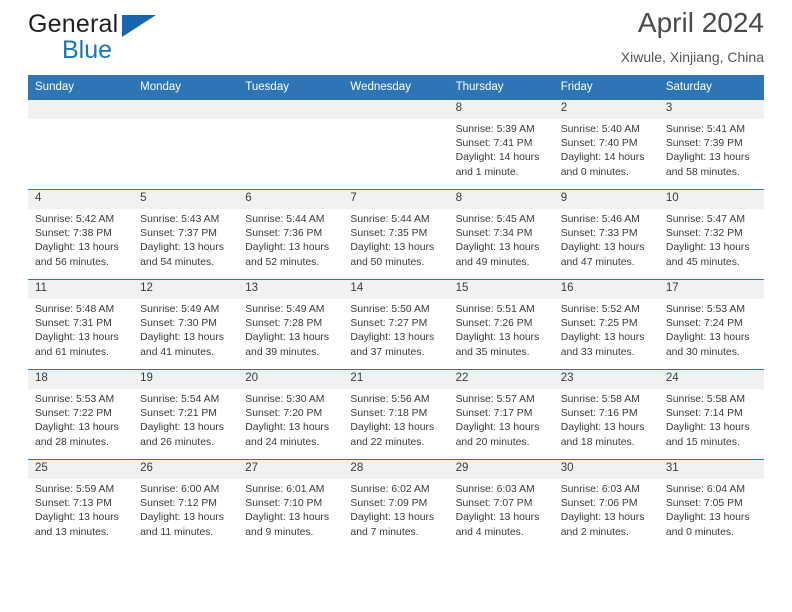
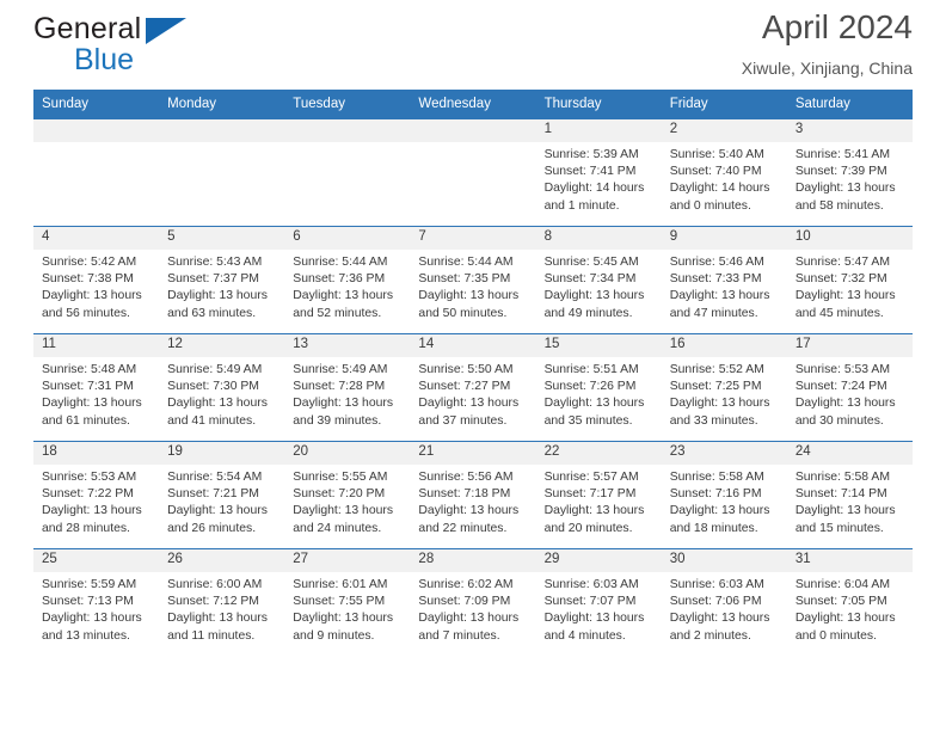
  General
  Blue
  April 2024
  Xiwule, Xinjiang, China
  Sunday	Monday	Tuesday	Wednesday	Thursday	Friday	Saturday
- 				8Sunrise: 5:39 AMSunset: 7:41 PMDaylight: 14 hoursand 1 minute.	2Sunrise: 5:40 AMSunset: 7:40 PMDaylight: 14 hoursand 0 minutes.	3Sunrise: 5:41 AMSunset: 7:39 PMDaylight: 13 hoursand 58 minutes.
+ 				1Sunrise: 5:39 AMSunset: 7:41 PMDaylight: 14 hoursand 1 minute.	2Sunrise: 5:40 AMSunset: 7:40 PMDaylight: 14 hoursand 0 minutes.	3Sunrise: 5:41 AMSunset: 7:39 PMDaylight: 13 hoursand 58 minutes.
- 4Sunrise: 5:42 AMSunset: 7:38 PMDaylight: 13 hoursand 56 minutes.	5Sunrise: 5:43 AMSunset: 7:37 PMDaylight: 13 hoursand 54 minutes.	6Sunrise: 5:44 AMSunset: 7:36 PMDaylight: 13 hoursand 52 minutes.	7Sunrise: 5:44 AMSunset: 7:35 PMDaylight: 13 hoursand 50 minutes.	8Sunrise: 5:45 AMSunset: 7:34 PMDaylight: 13 hoursand 49 minutes.	9Sunrise: 5:46 AMSunset: 7:33 PMDaylight: 13 hoursand 47 minutes.	10Sunrise: 5:47 AMSunset: 7:32 PMDaylight: 13 hoursand 45 minutes.
+ 4Sunrise: 5:42 AMSunset: 7:38 PMDaylight: 13 hoursand 56 minutes.	5Sunrise: 5:43 AMSunset: 7:37 PMDaylight: 13 hoursand 63 minutes.	6Sunrise: 5:44 AMSunset: 7:36 PMDaylight: 13 hoursand 52 minutes.	7Sunrise: 5:44 AMSunset: 7:35 PMDaylight: 13 hoursand 50 minutes.	8Sunrise: 5:45 AMSunset: 7:34 PMDaylight: 13 hoursand 49 minutes.	9Sunrise: 5:46 AMSunset: 7:33 PMDaylight: 13 hoursand 47 minutes.	10Sunrise: 5:47 AMSunset: 7:32 PMDaylight: 13 hoursand 45 minutes.
  11Sunrise: 5:48 AMSunset: 7:31 PMDaylight: 13 hoursand 61 minutes.	12Sunrise: 5:49 AMSunset: 7:30 PMDaylight: 13 hoursand 41 minutes.	13Sunrise: 5:49 AMSunset: 7:28 PMDaylight: 13 hoursand 39 minutes.	14Sunrise: 5:50 AMSunset: 7:27 PMDaylight: 13 hoursand 37 minutes.	15Sunrise: 5:51 AMSunset: 7:26 PMDaylight: 13 hoursand 35 minutes.	16Sunrise: 5:52 AMSunset: 7:25 PMDaylight: 13 hoursand 33 minutes.	17Sunrise: 5:53 AMSunset: 7:24 PMDaylight: 13 hoursand 30 minutes.
- 18Sunrise: 5:53 AMSunset: 7:22 PMDaylight: 13 hoursand 28 minutes.	19Sunrise: 5:54 AMSunset: 7:21 PMDaylight: 13 hoursand 26 minutes.	20Sunrise: 5:30 AMSunset: 7:20 PMDaylight: 13 hoursand 24 minutes.	21Sunrise: 5:56 AMSunset: 7:18 PMDaylight: 13 hoursand 22 minutes.	22Sunrise: 5:57 AMSunset: 7:17 PMDaylight: 13 hoursand 20 minutes.	23Sunrise: 5:58 AMSunset: 7:16 PMDaylight: 13 hoursand 18 minutes.	24Sunrise: 5:58 AMSunset: 7:14 PMDaylight: 13 hoursand 15 minutes.
+ 18Sunrise: 5:53 AMSunset: 7:22 PMDaylight: 13 hoursand 28 minutes.	19Sunrise: 5:54 AMSunset: 7:21 PMDaylight: 13 hoursand 26 minutes.	20Sunrise: 5:55 AMSunset: 7:20 PMDaylight: 13 hoursand 24 minutes.	21Sunrise: 5:56 AMSunset: 7:18 PMDaylight: 13 hoursand 22 minutes.	22Sunrise: 5:57 AMSunset: 7:17 PMDaylight: 13 hoursand 20 minutes.	23Sunrise: 5:58 AMSunset: 7:16 PMDaylight: 13 hoursand 18 minutes.	24Sunrise: 5:58 AMSunset: 7:14 PMDaylight: 13 hoursand 15 minutes.
- 25Sunrise: 5:59 AMSunset: 7:13 PMDaylight: 13 hoursand 13 minutes.	26Sunrise: 6:00 AMSunset: 7:12 PMDaylight: 13 hoursand 11 minutes.	27Sunrise: 6:01 AMSunset: 7:10 PMDaylight: 13 hoursand 9 minutes.	28Sunrise: 6:02 AMSunset: 7:09 PMDaylight: 13 hoursand 7 minutes.	29Sunrise: 6:03 AMSunset: 7:07 PMDaylight: 13 hoursand 4 minutes.	30Sunrise: 6:03 AMSunset: 7:06 PMDaylight: 13 hoursand 2 minutes.	31Sunrise: 6:04 AMSunset: 7:05 PMDaylight: 13 hoursand 0 minutes.
+ 25Sunrise: 5:59 AMSunset: 7:13 PMDaylight: 13 hoursand 13 minutes.	26Sunrise: 6:00 AMSunset: 7:12 PMDaylight: 13 hoursand 11 minutes.	27Sunrise: 6:01 AMSunset: 7:55 PMDaylight: 13 hoursand 9 minutes.	28Sunrise: 6:02 AMSunset: 7:09 PMDaylight: 13 hoursand 7 minutes.	29Sunrise: 6:03 AMSunset: 7:07 PMDaylight: 13 hoursand 4 minutes.	30Sunrise: 6:03 AMSunset: 7:06 PMDaylight: 13 hoursand 2 minutes.	31Sunrise: 6:04 AMSunset: 7:05 PMDaylight: 13 hoursand 0 minutes.
